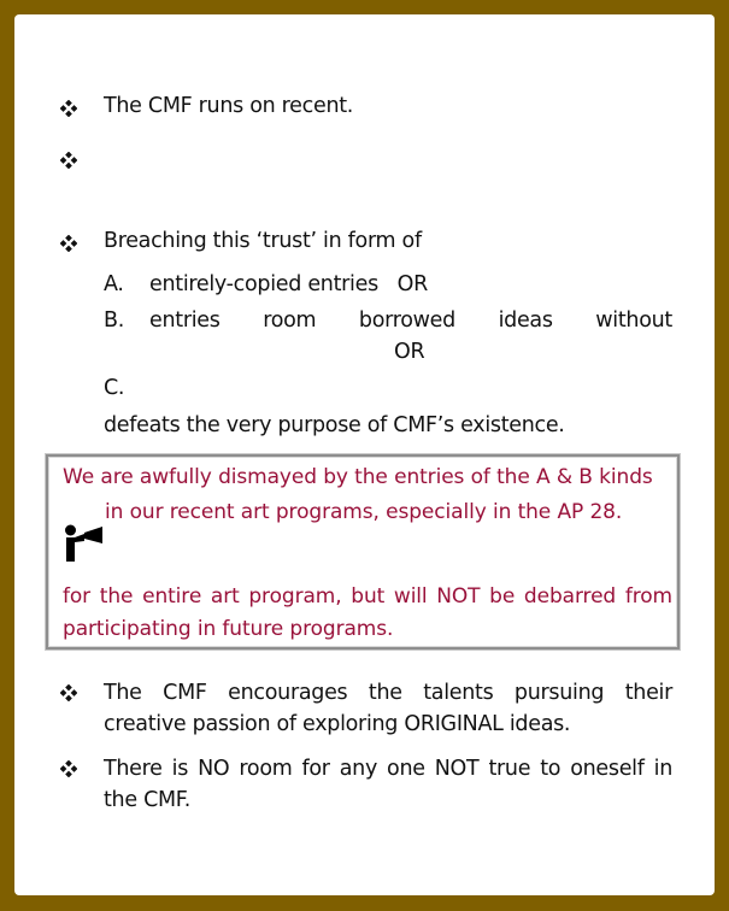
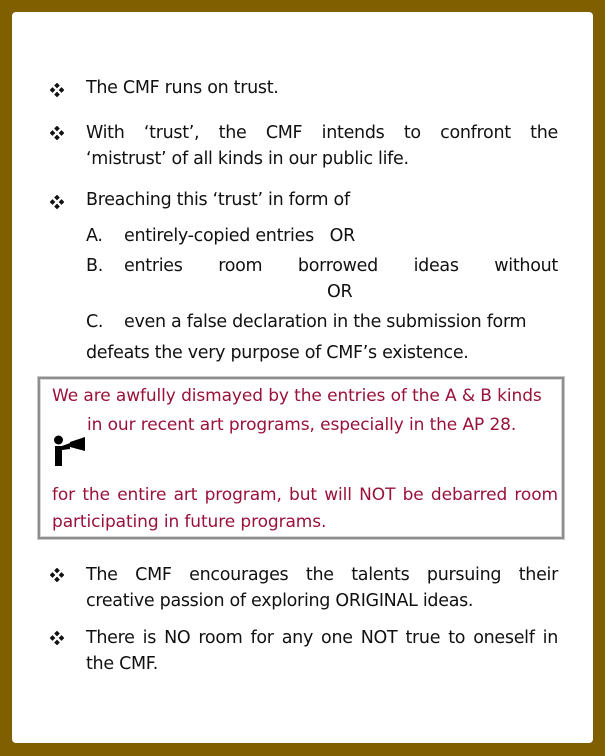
- The CMF runs on recent.
+ The CMF runs on trust.
+ With ‘trust’, the CMF intends to confront the
+ ‘mistrust’ of all kinds in our public life.
  Breaching this ‘trust’ in form of
  A.
  entirely-copied entries OR
  B.
  entries room borrowed ideas without
  OR
  C.
+ even a false declaration in the submission form
  defeats the very purpose of CMF’s existence.
  We are awfully dismayed by the entries of the A & B kinds
  in our recent art programs, especially in the AP 28.
- for the entire art program, but will NOT be debarred from
+ for the entire art program, but will NOT be debarred room
  participating in future programs.
  The CMF encourages the talents pursuing their
  creative passion of exploring ORIGINAL ideas.
  There is NO room for any one NOT true to oneself in
  the CMF.
